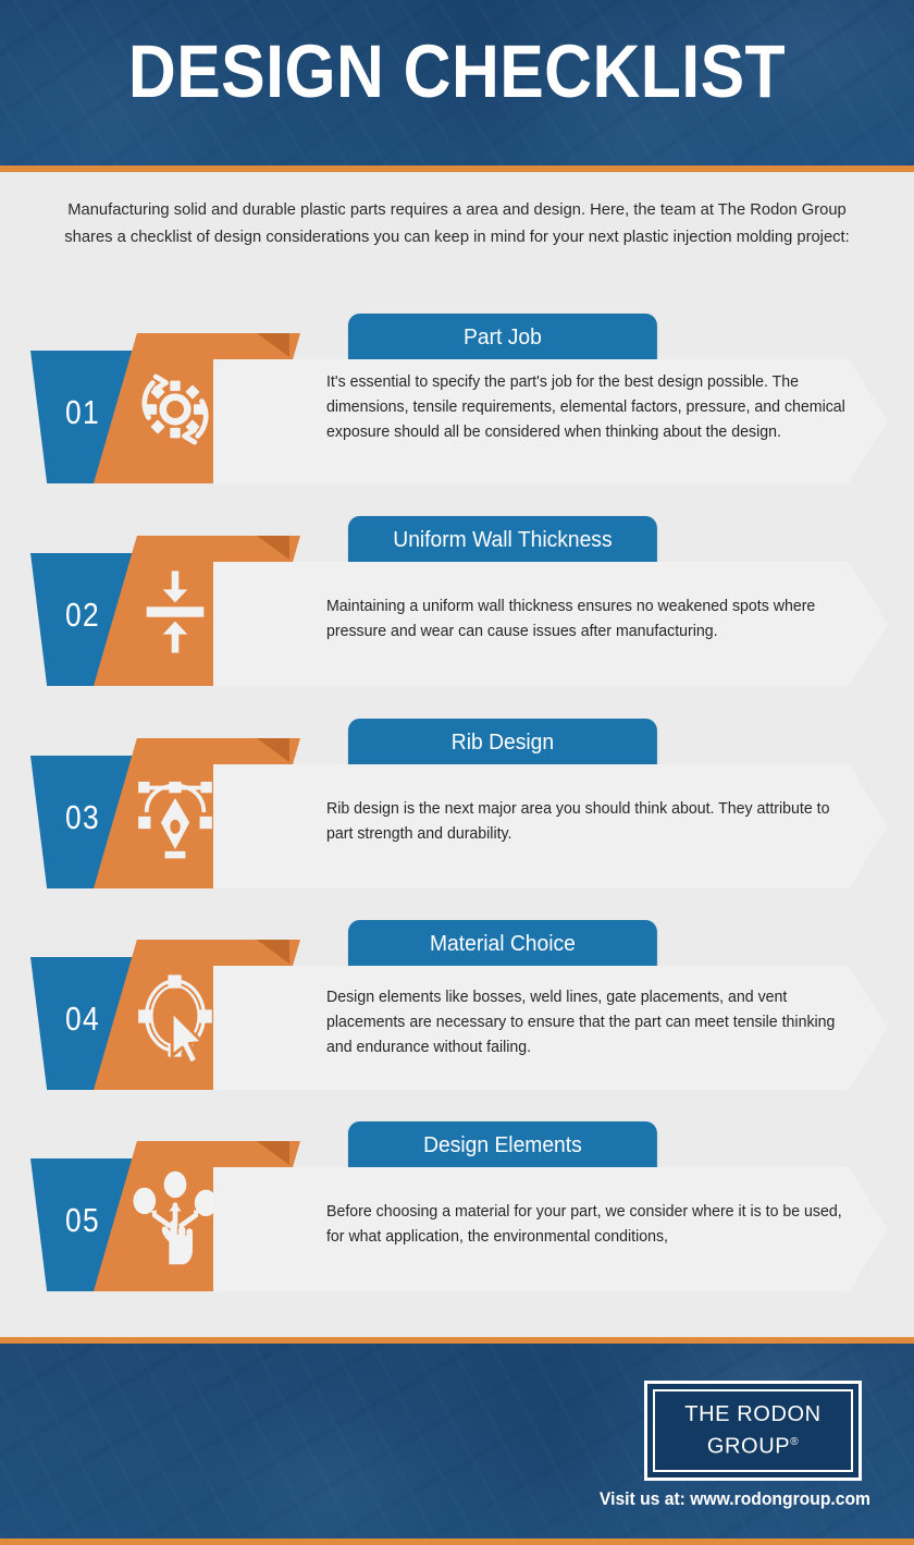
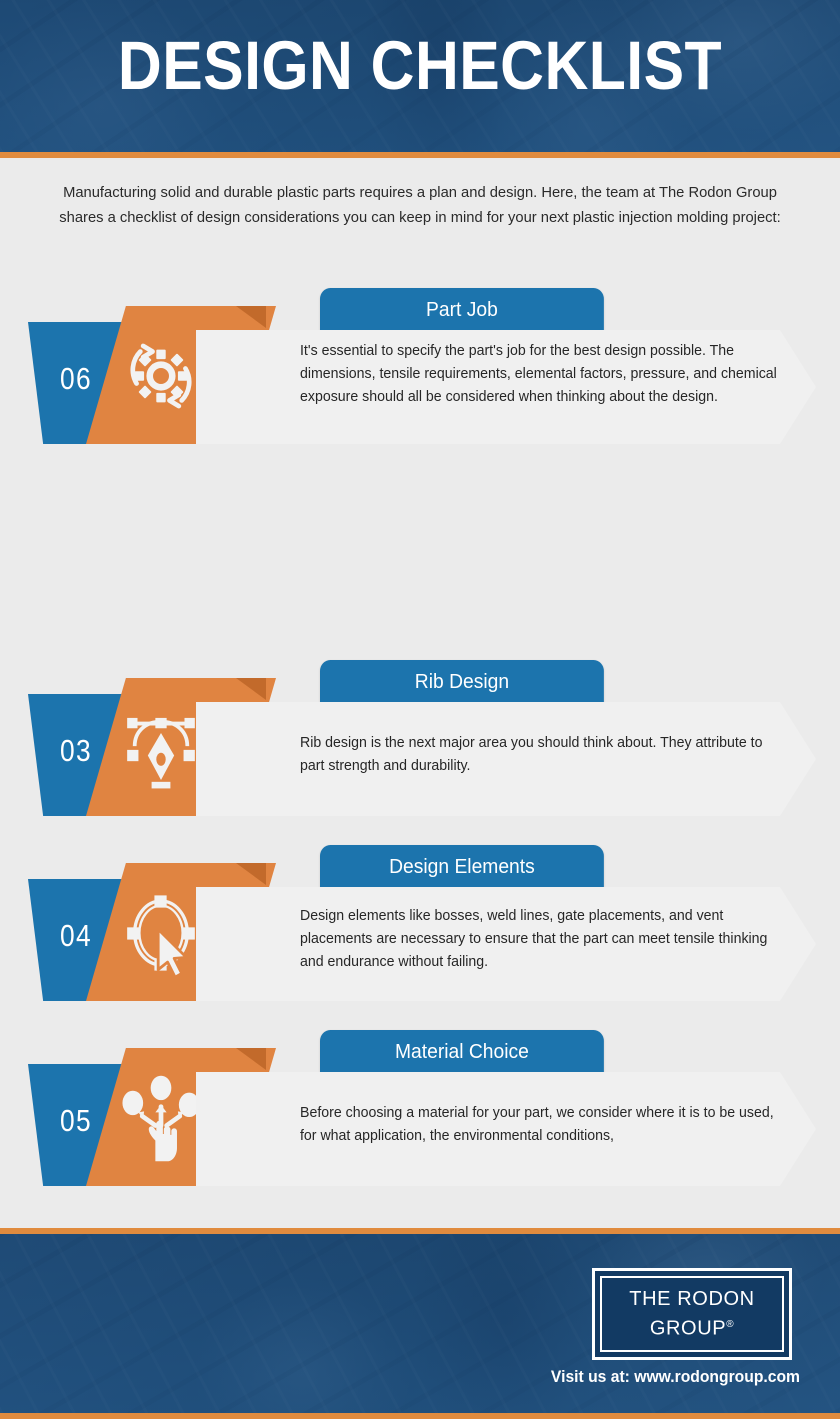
  DESIGN CHECKLIST
- Manufacturing solid and durable plastic parts requires a area and design. Here, the team at The Rodon Group shares a checklist of design considerations you can keep in mind for your next plastic injection molding project:
+ Manufacturing solid and durable plastic parts requires a plan and design. Here, the team at The Rodon Group shares a checklist of design considerations you can keep in mind for your next plastic injection molding project:
- 01
+ 06
  Part Job
  It's essential to specify the part's job for the best design possible. The dimensions, tensile requirements, elemental factors, pressure, and chemical exposure should all be considered when thinking about the design.
- 02
- Uniform Wall Thickness
- Maintaining a uniform wall thickness ensures no weakened spots where pressure and wear can cause issues after manufacturing.
  03
  Rib Design
  Rib design is the next major area you should think about. They attribute to part strength and durability.
  04
- Material Choice
+ Design Elements
  Design elements like bosses, weld lines, gate placements, and vent placements are necessary to ensure that the part can meet tensile thinking and endurance without failing.
  05
- Design Elements
+ Material Choice
  Before choosing a material for your part, we consider where it is to be used, for what application, the environmental conditions,
  THE RODON
  GROUP®
  Visit us at: www.rodongroup.com
